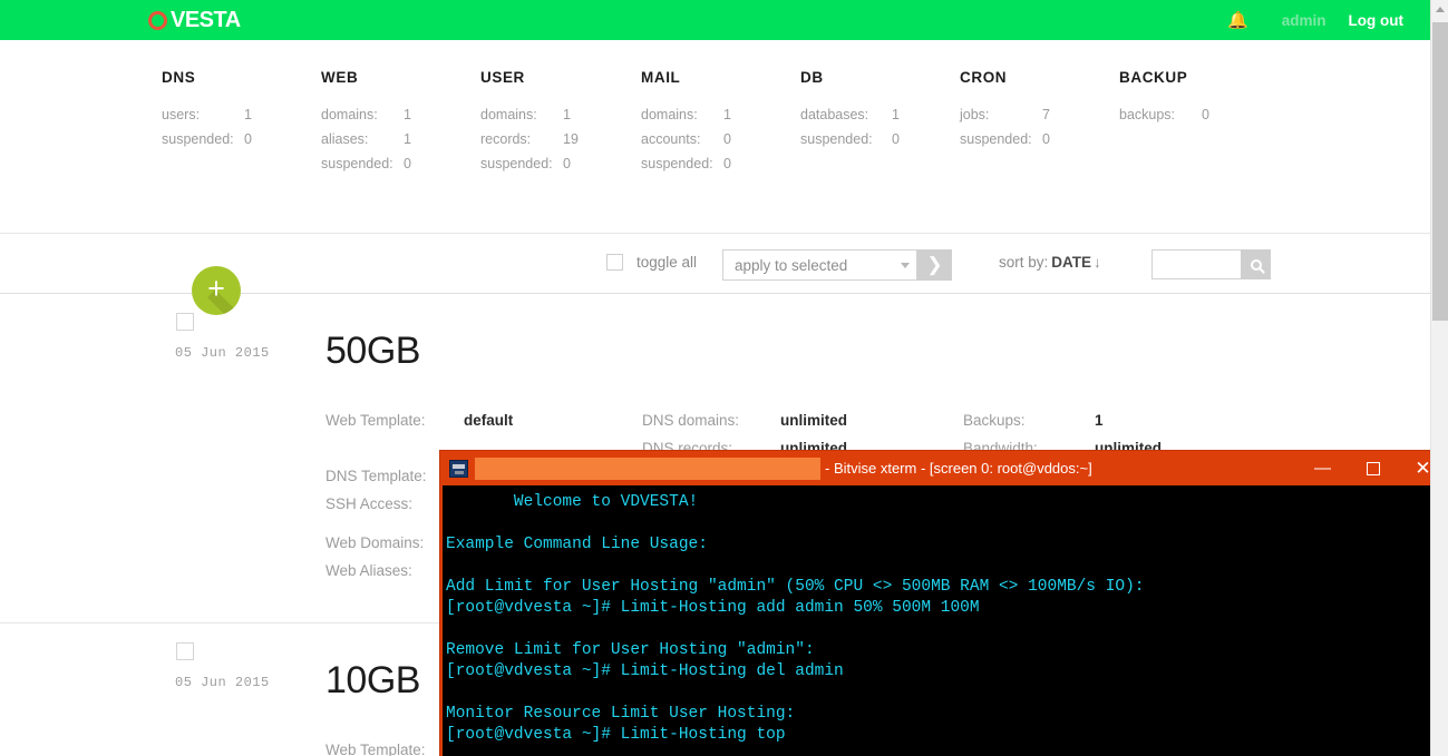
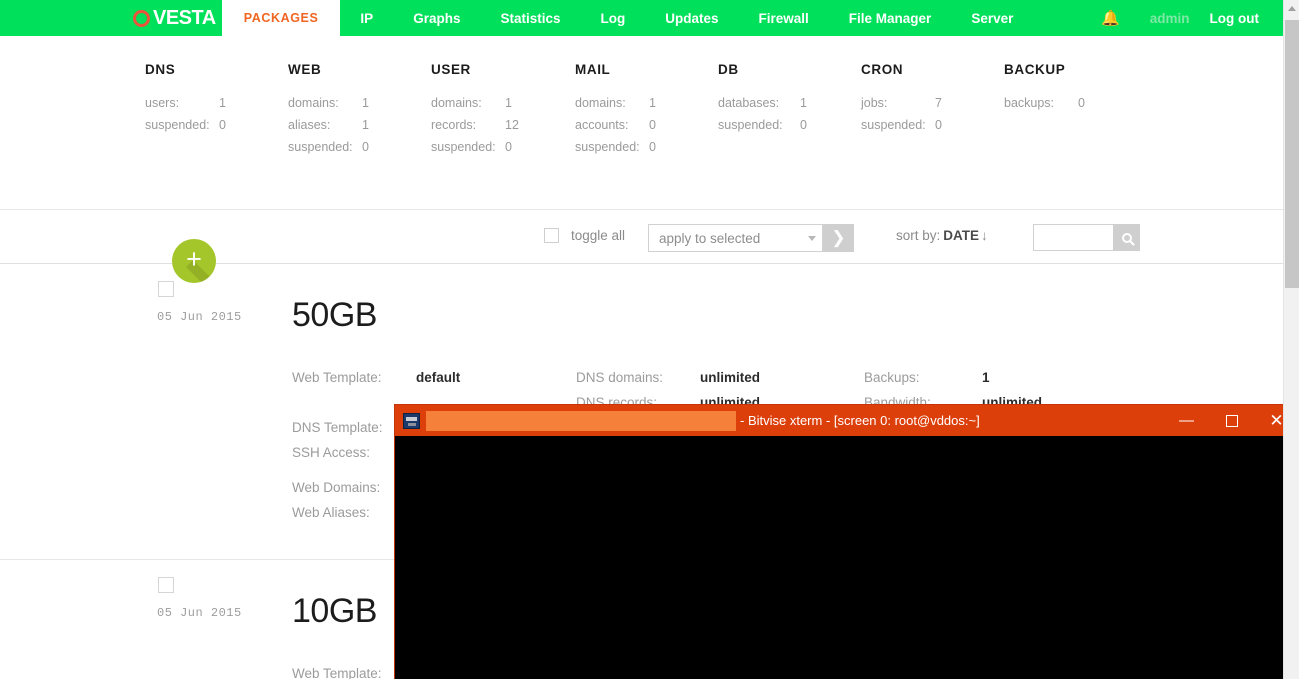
  VESTA
+ PACKAGES
+ IP
+ Graphs
+ Statistics
+ Log
+ Updates
+ Firewall
+ File Manager
+ Server
  🔔
  admin
  Log out
  DNS
  users:
  1
  suspended:
  0
  WEB
  domains:
  1
  aliases:
  1
  suspended:
  0
  USER
  domains:
  1
  records:
- 19
+ 12
  suspended:
  0
  MAIL
  domains:
  1
  accounts:
  0
  suspended:
  0
  DB
  databases:
  1
  suspended:
  0
  CRON
  jobs:
  7
  suspended:
  0
  BACKUP
  backups:
  0
  toggle all
  apply to selected
  ❯
  sort by: DATE ↓
  +
  05 Jun 2015
  50GB
  Web Template:
  default
  DNS Template:
  SSH Access:
  Web Domains:
  Web Aliases:
  DNS domains:
  unlimited
  DNS records:
  unlimited
  Backups:
  1
  Bandwidth:
  unlimited
  05 Jun 2015
  10GB
  Web Template:
  - Bitvise xterm - [screen 0: root@vddos:~]
  —
  ✕
- Welcome to VDVESTA!
- Example Command Line Usage:
- Add Limit for User Hosting "admin" (50% CPU <> 500MB RAM <> 100MB/s IO):
- [root@vdvesta ~]# Limit-Hosting add admin 50% 500M 100M
- Remove Limit for User Hosting "admin":
- [root@vdvesta ~]# Limit-Hosting del admin
- Monitor Resource Limit User Hosting:
- [root@vdvesta ~]# Limit-Hosting top
